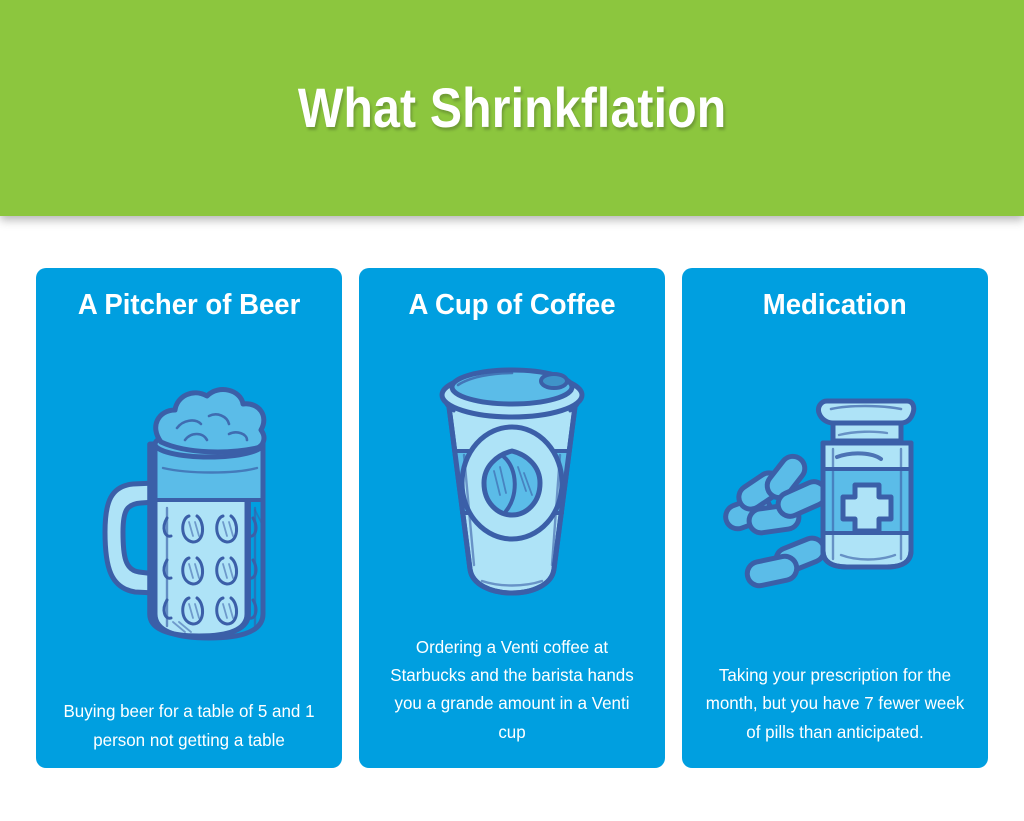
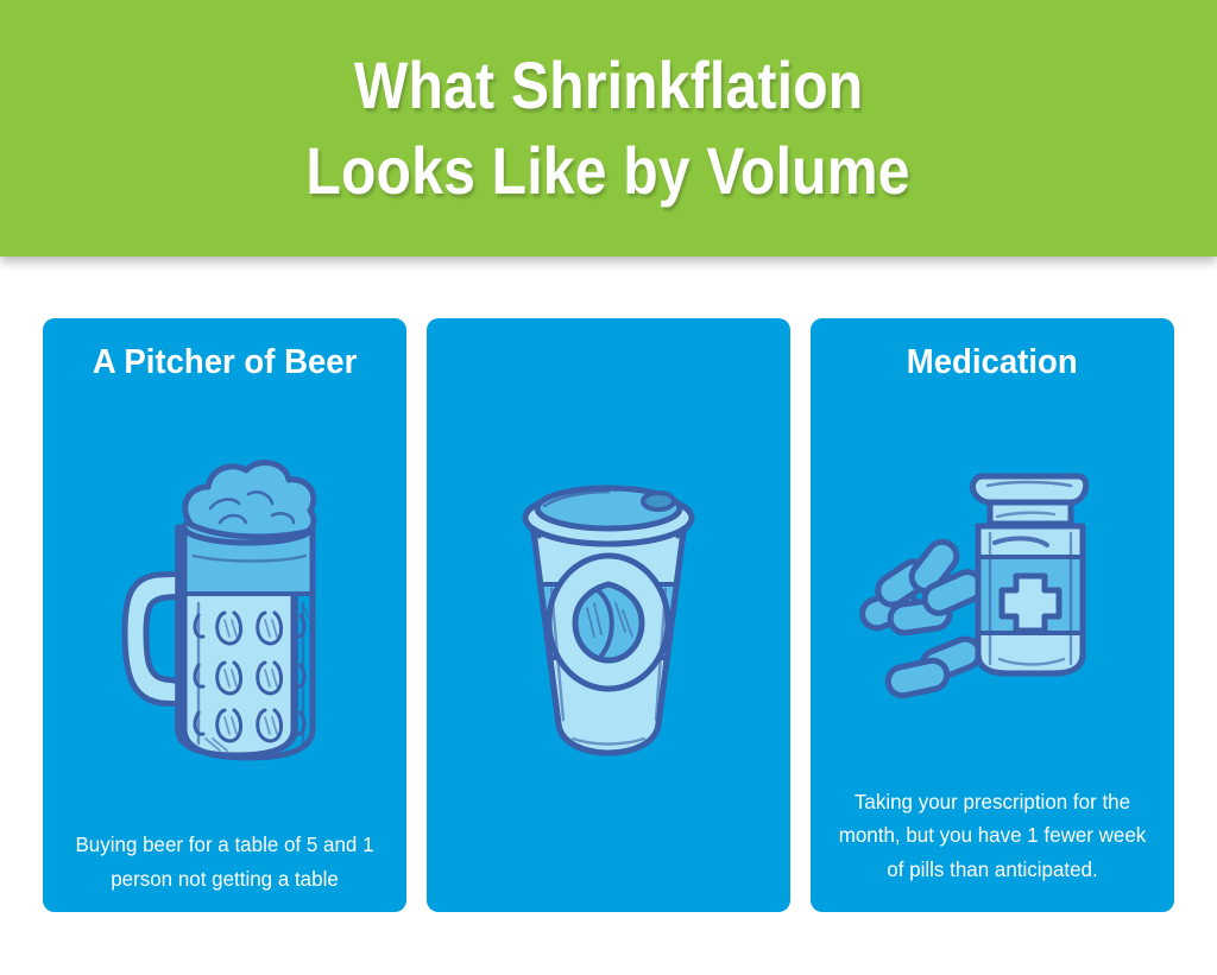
  What Shrinkflation
+ Looks Like by Volume
  A Pitcher of Beer
  Buying beer for a table of 5 and 1 person not getting a table
- A Cup of Coffee
- Ordering a Venti coffee at Starbucks and the barista hands you a grande amount in a Venti cup
  Medication
- Taking your prescription for the month, but you have 7 fewer week of pills than anticipated.
+ Taking your prescription for the month, but you have 1 fewer week of pills than anticipated.
